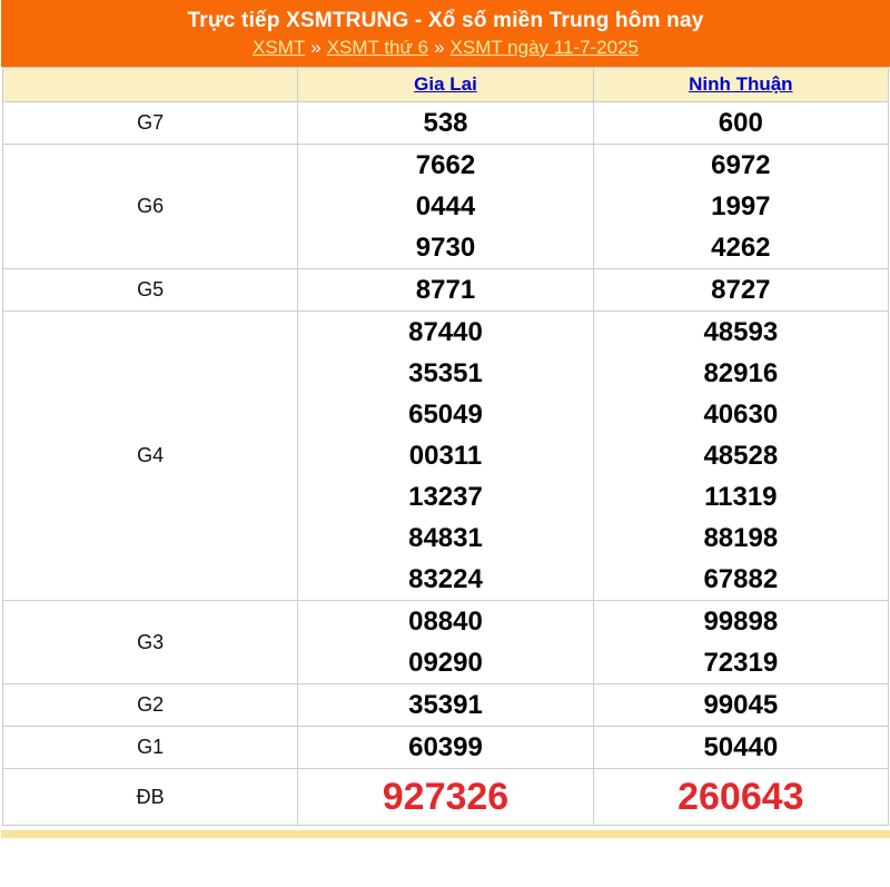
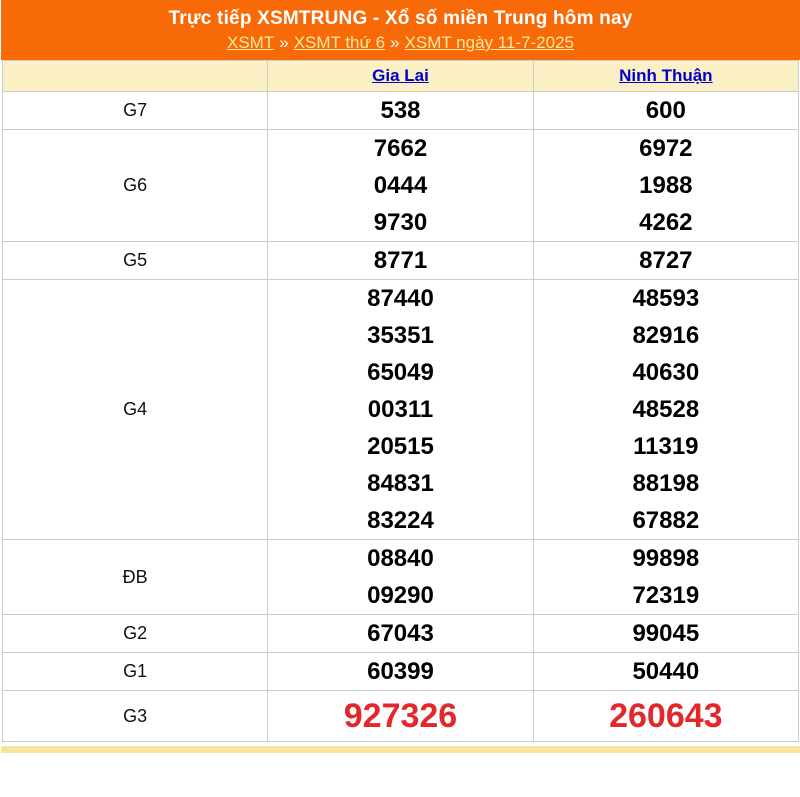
  Trực tiếp XSMTRUNG - Xổ số miền Trung hôm nay
  XSMT » XSMT thứ 6 » XSMT ngày 11-7-2025
  	Gia Lai	Ninh Thuận
  G7	538	600
- G6	766204449730	697219974262
+ G6	766204449730	697219884262
  G5	8771	8727
- G4	87440353516504900311132378483183224	48593829164063048528113198819867882
+ G4	87440353516504900311205158483183224	48593829164063048528113198819867882
- G3	0884009290	9989872319
+ ĐB	0884009290	9989872319
- G2	35391	99045
+ G2	67043	99045
  G1	60399	50440
- ĐB	927326	260643
+ G3	927326	260643
